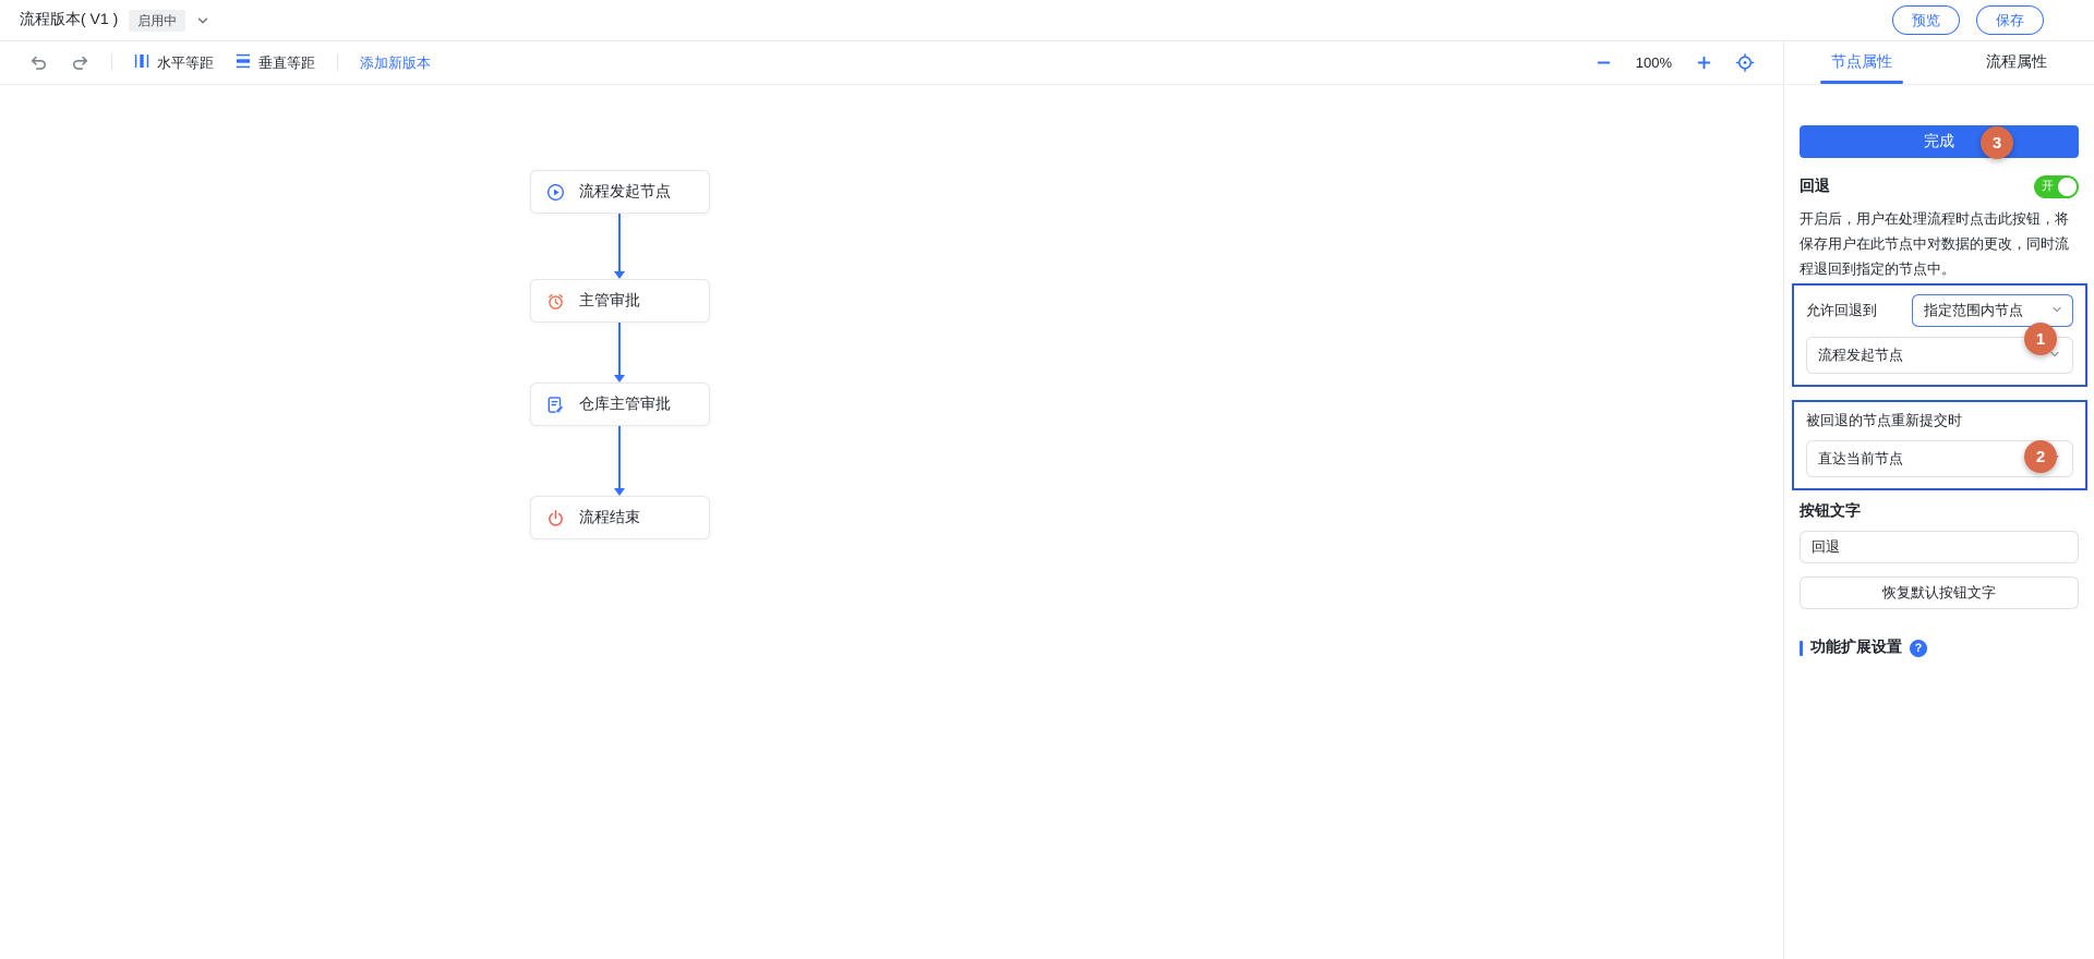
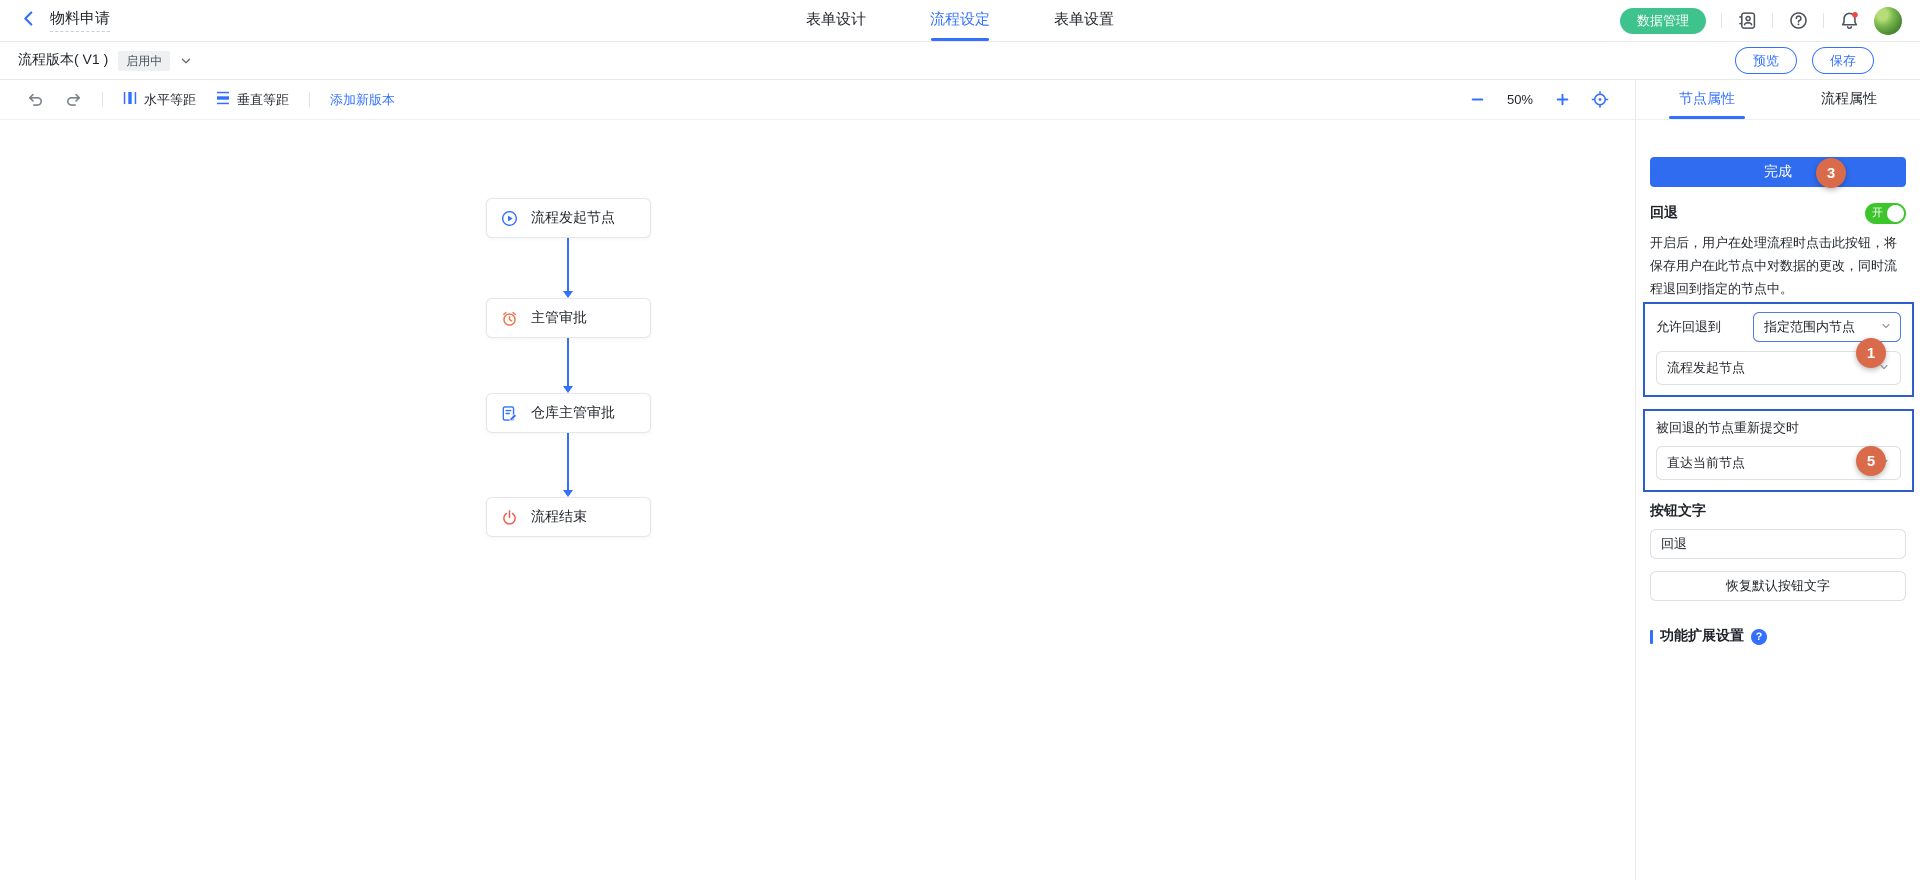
+ 物料申请
+ 表单设计
+ 流程设定
+ 表单设置
+ 数据管理
  流程版本( V1 )
  启用中
  预览
  保存
  水平等距
  垂直等距
  添加新版本
- 100%
+ 50%
  流程发起节点
  主管审批
  仓库主管审批
  流程结束
  节点属性
  流程属性
  完成
  3
  回退
  开
  开启后，用户在处理流程时点击此按钮，将保存用户在此节点中对数据的更改，同时流程退回到指定的节点中。
  允许回退到
  指定范围内节点
  流程发起节点
  1
  被回退的节点重新提交时
  直达当前节点
- 2
+ 5
  按钮文字
  回退 恢复默认按钮文字
  功能扩展设置
  ?
